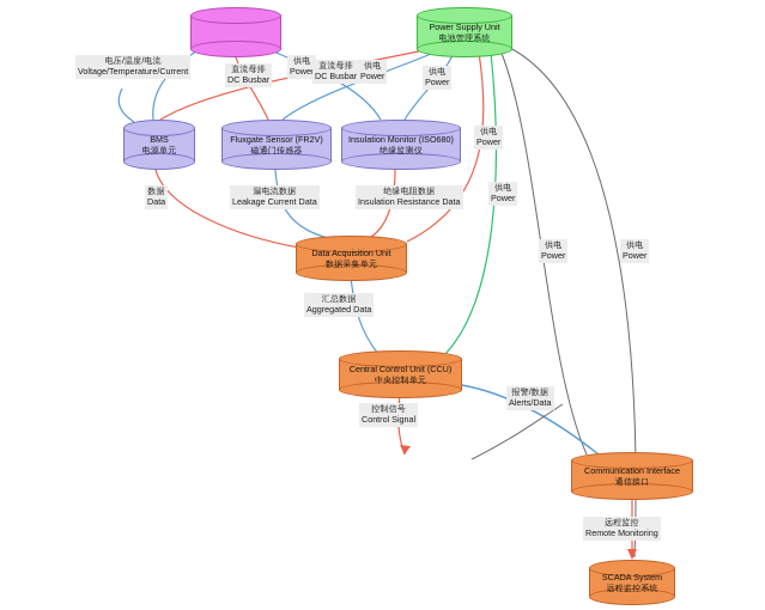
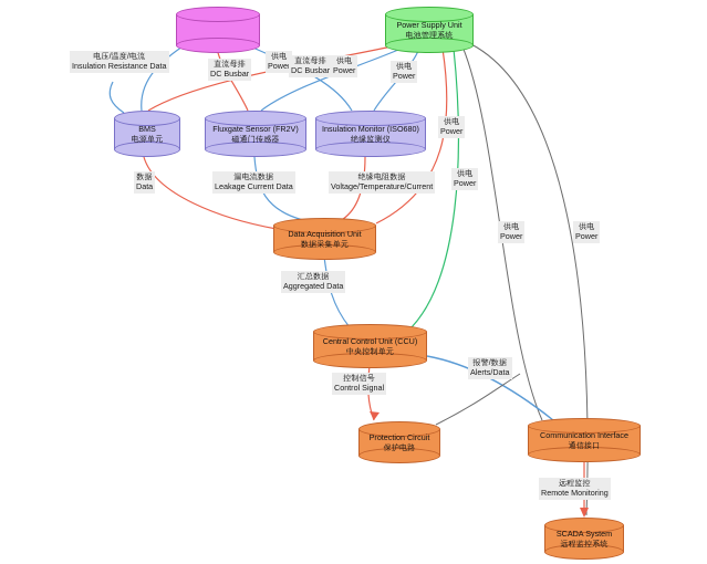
  Power Supply Unit
  电池管理系统
  BMS
  电源单元
  Fluxgate Sensor (FR2V)
  磁通门传感器
  Insulation Monitor (ISO680)
  绝缘监测仪
  Data Acquisition Unit
  数据采集单元
  Central Control Unit (CCU)
  中央控制单元
+ Protection Circuit
+ 保护电路
  Communication Interface
  通信接口
  SCADA System
  远程监控系统
  电压/温度/电流
- Voltage/Temperature/Current
+ Insulation Resistance Data
  直流母排
  DC Busbar
  供电
  Powe
  直流母排
  DC Busbar
  供电
  Power
  供电
  Power
  供电
  Power
  供电
  Power
  供电
  Power
  供电
  Power
  数据
  Data
  漏电流数据
  Leakage Current Data
  绝缘电阻数据
- Insulation Resistance Data
+ Voltage/Temperature/Current
  汇总数据
  Aggregated Data
  控制信号
  Control Signal
  报警/数据
  Alerts/Data
  远程监控
  Remote Monitoring
